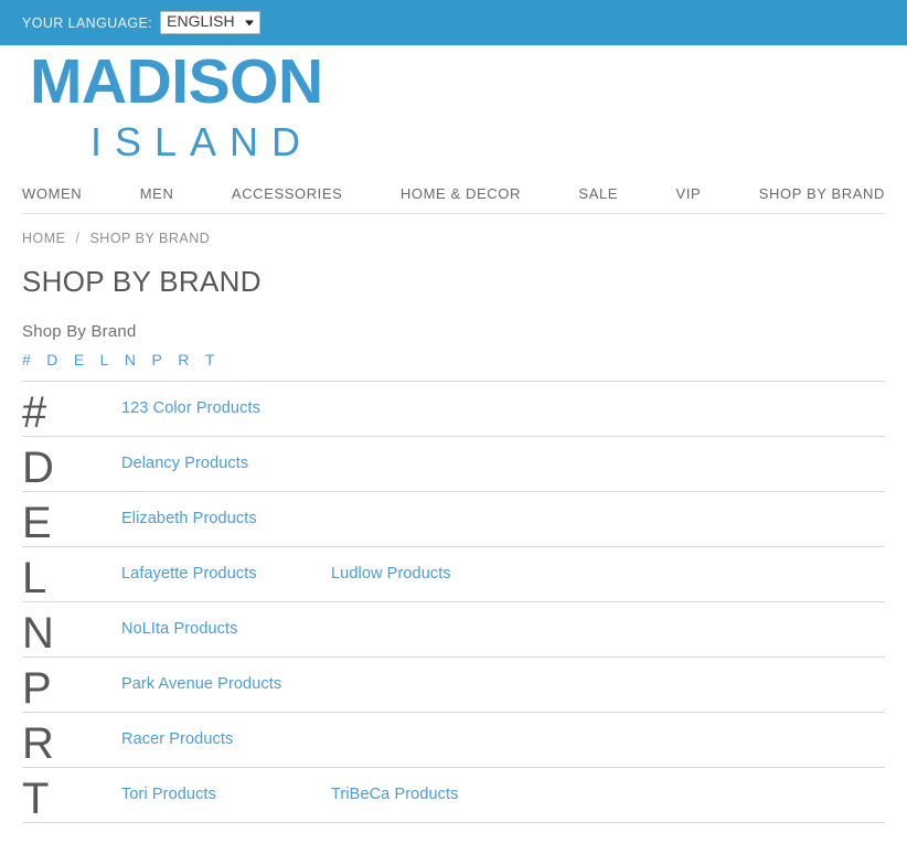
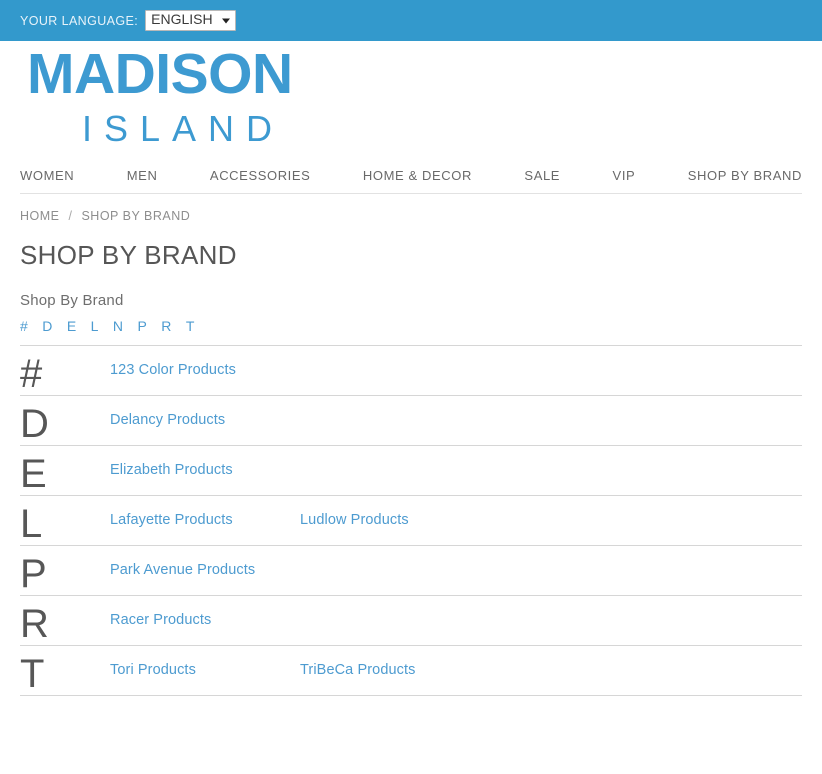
  YOUR LANGUAGE:
  ENGLISH
  MADISON
  ISLAND
  WOMEN
  MEN
  ACCESSORIES
  HOME & DECOR
  SALE
  VIP
  SHOP BY BRAND
  HOME / SHOP BY BRAND
  SHOP BY BRAND
  Shop By Brand
  # D E L N P R T
  #
  123 Color Products
  D
  Delancy Products
  E
  Elizabeth Products
  L
  Lafayette Products
  Ludlow Products
- N
- NoLIta Products
  P
  Park Avenue Products
  R
  Racer Products
  T
  Tori Products
  TriBeCa Products
